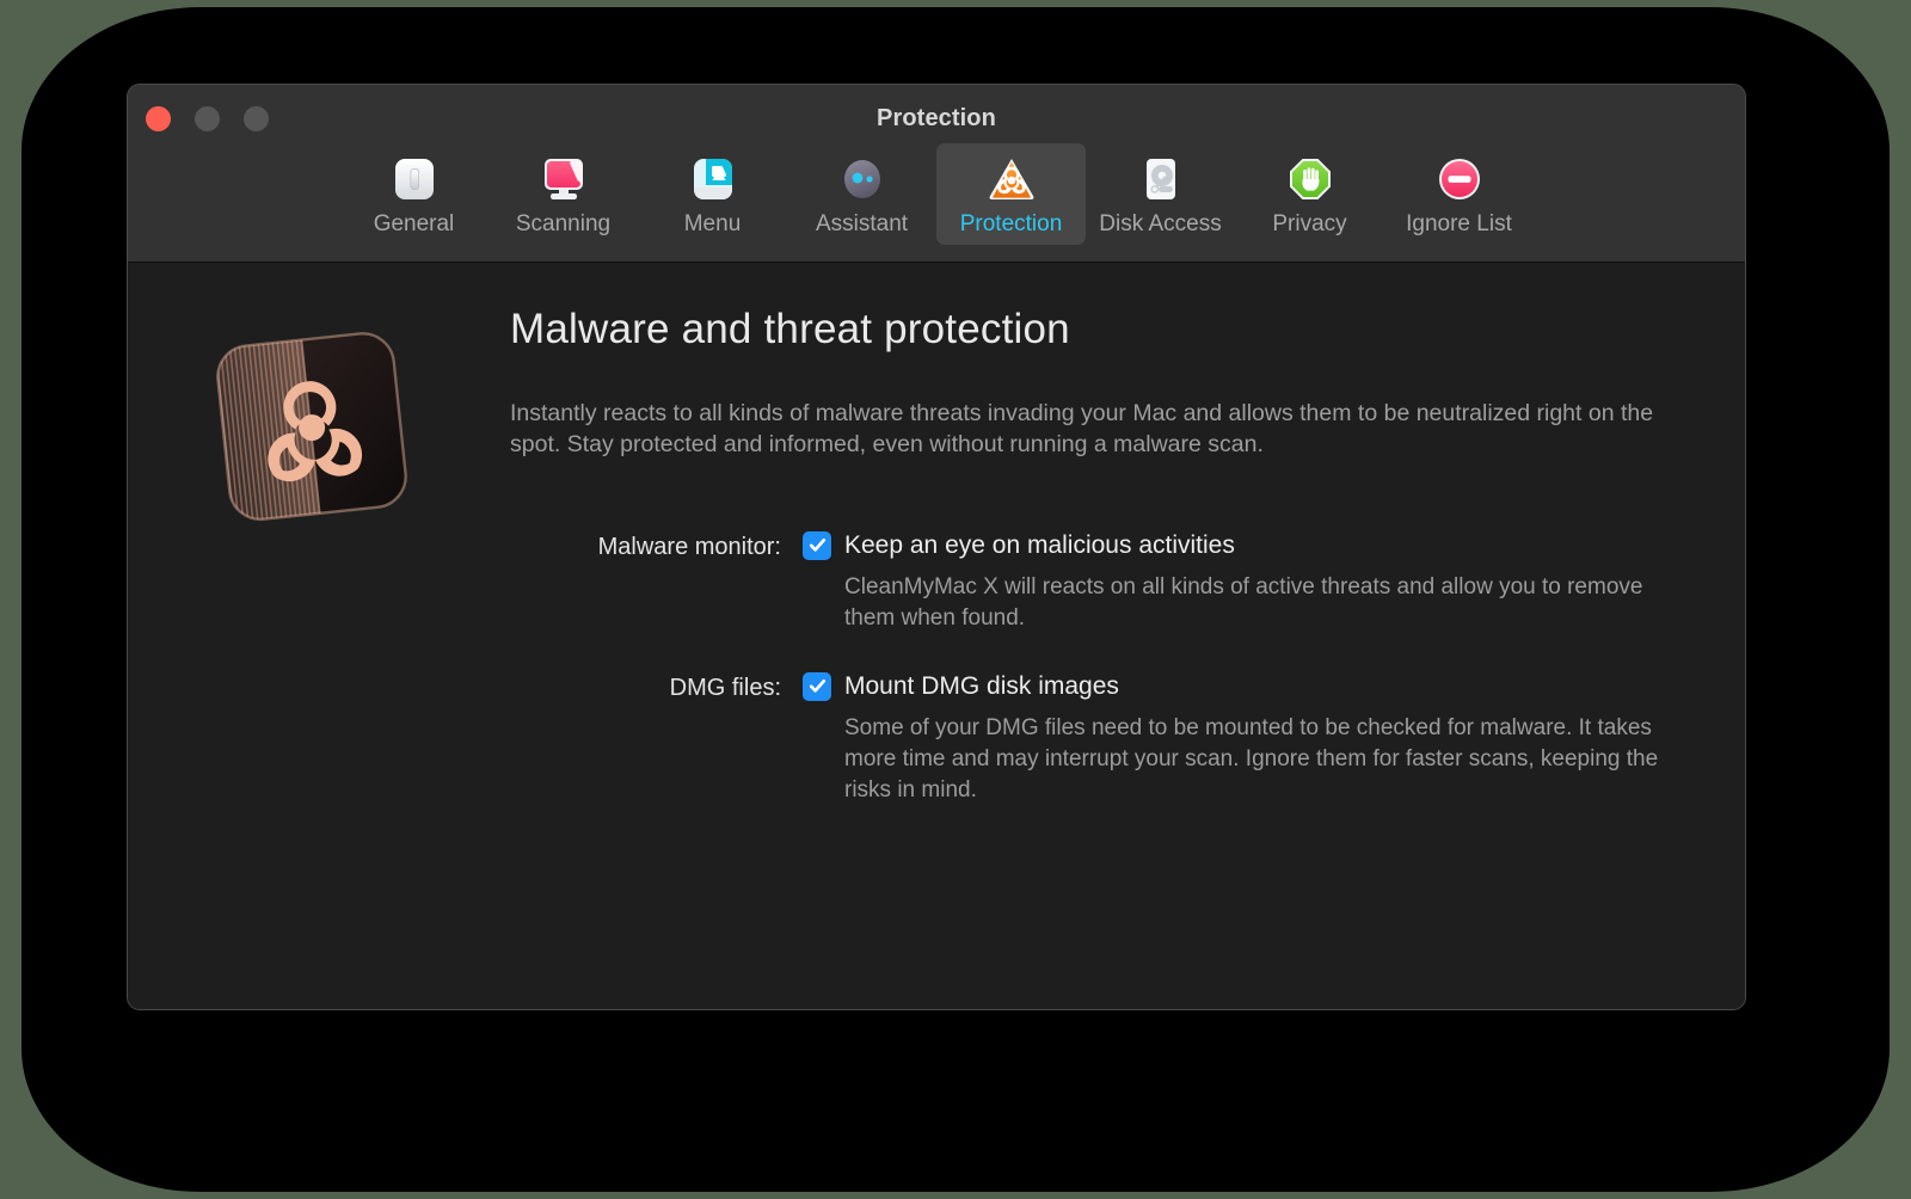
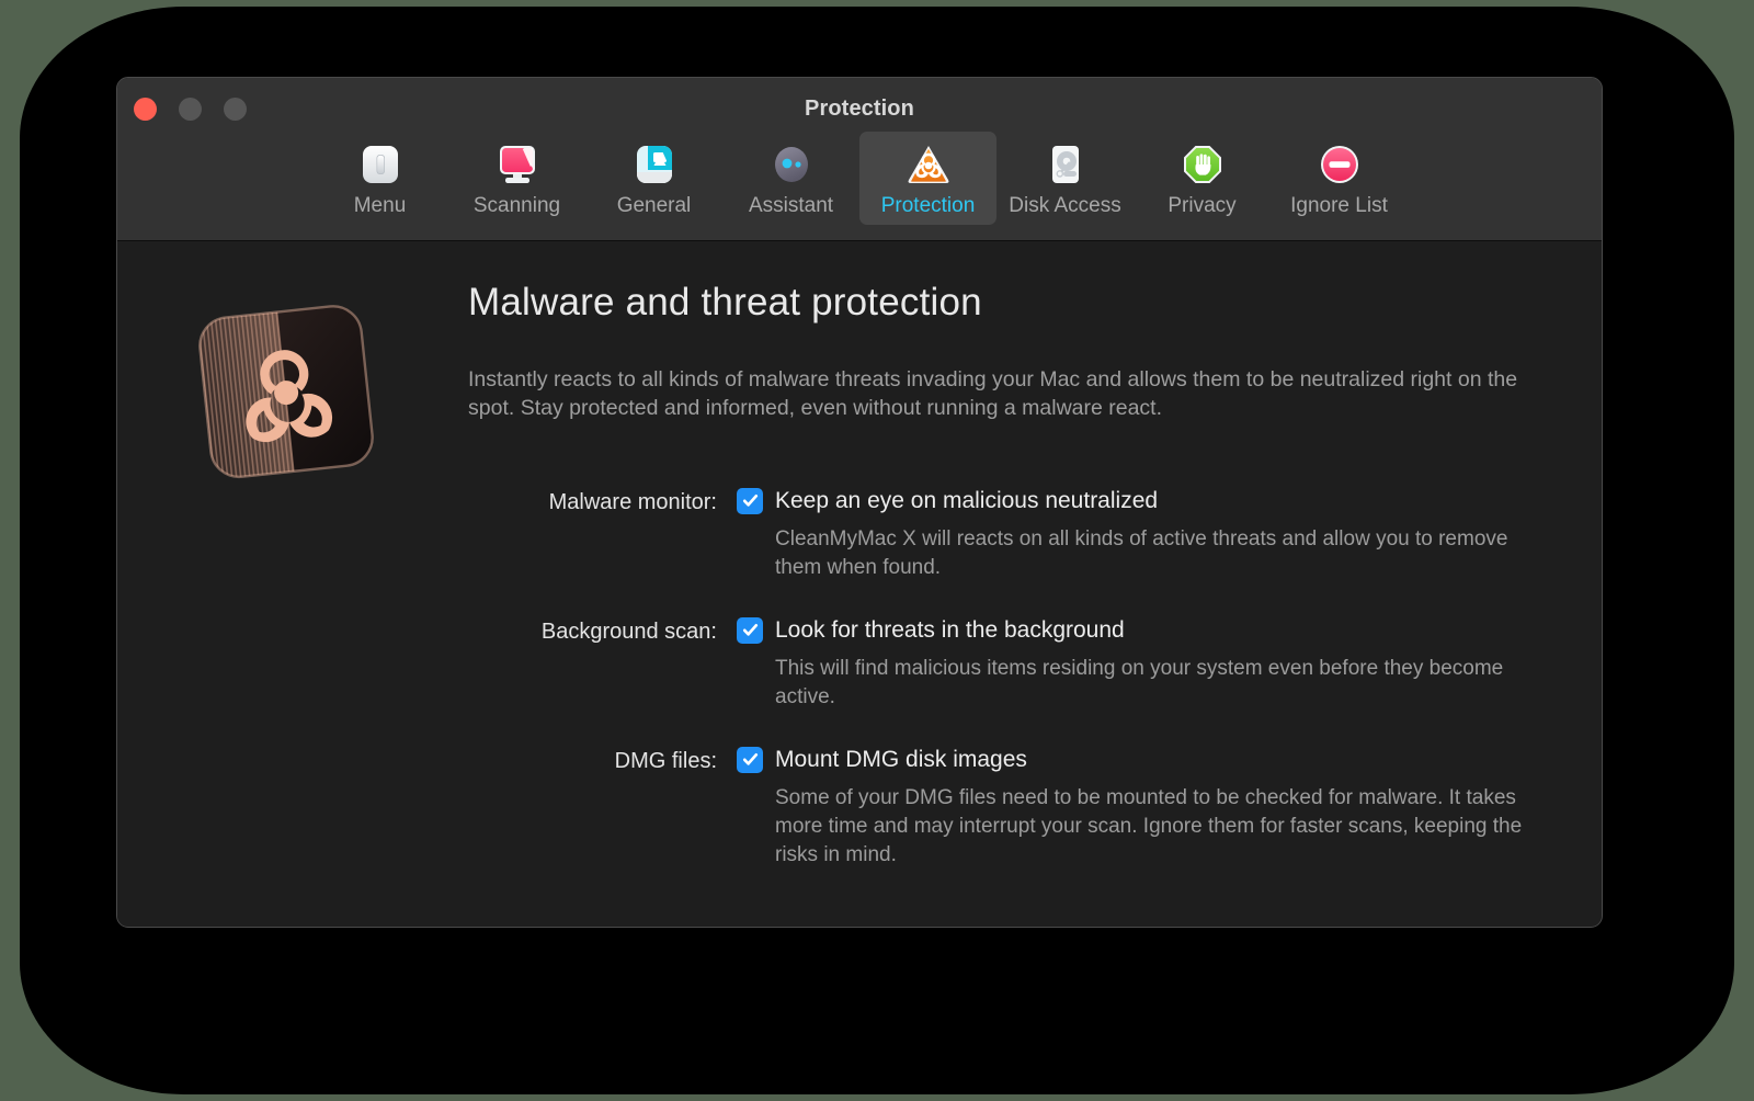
  Protection
- General
+ Menu
  Scanning
- Menu
+ General
  Assistant
  Protection
  Disk Access
  Privacy
  Ignore List
  Malware and threat protection
- Instantly reacts to all kinds of malware threats invading your Mac and allows them to be neutralized right on the spot. Stay protected and informed, even without running a malware scan.
+ Instantly reacts to all kinds of malware threats invading your Mac and allows them to be neutralized right on the spot. Stay protected and informed, even without running a malware react.
  Malware monitor:
- Keep an eye on malicious activities
+ Keep an eye on malicious neutralized
  CleanMyMac X will reacts on all kinds of active threats and allow you to remove them when found.
+ Background scan:
+ Look for threats in the background
+ This will find malicious items residing on your system even before they become active.
  DMG files:
  Mount DMG disk images
  Some of your DMG files need to be mounted to be checked for malware. It takes more time and may interrupt your scan. Ignore them for faster scans, keeping the risks in mind.
